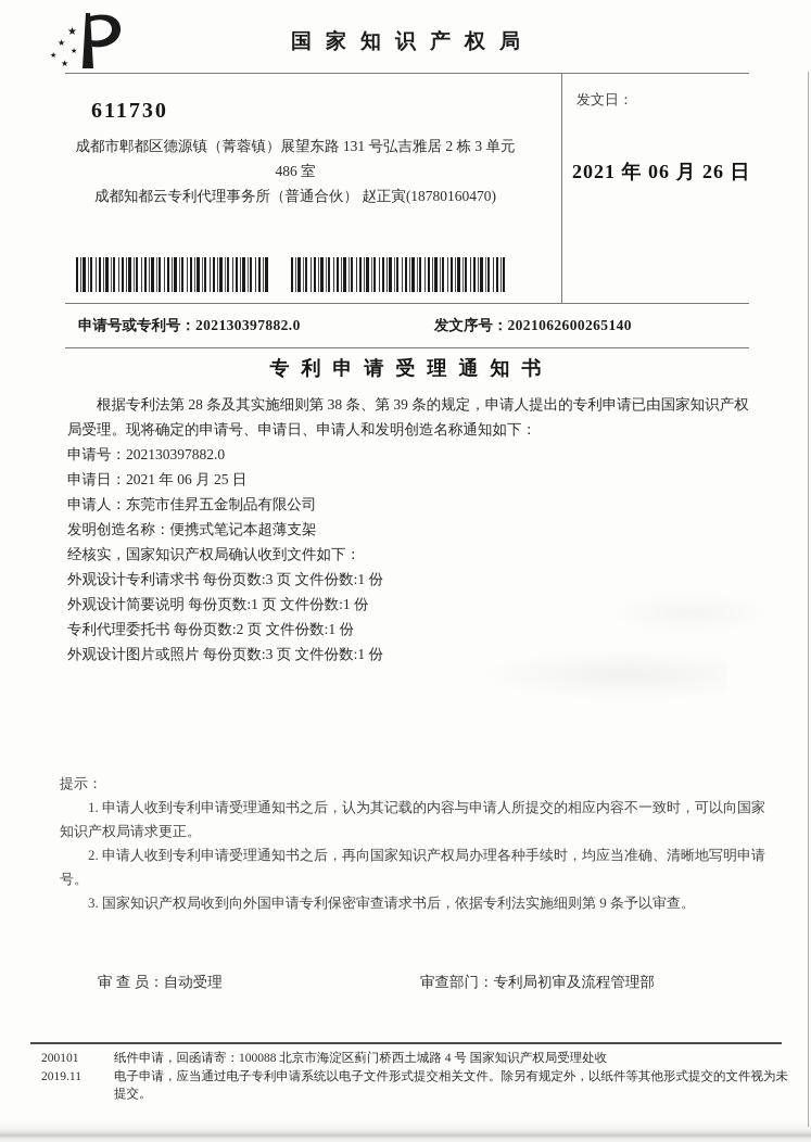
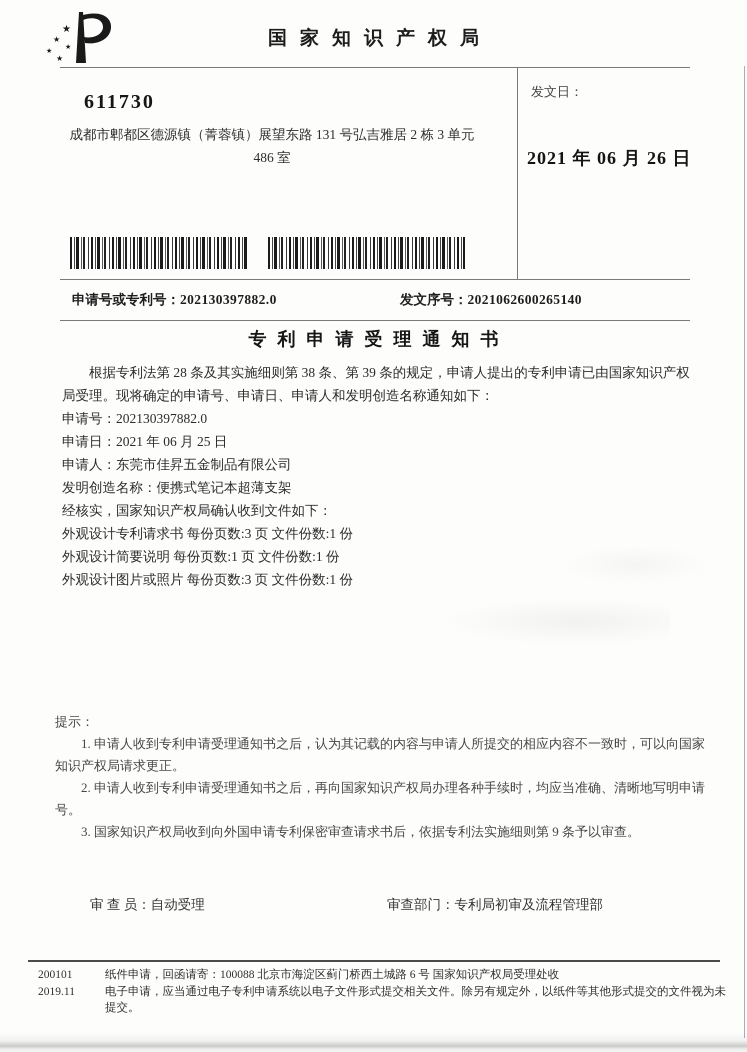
  ★
  ★
  ★
  ★
  ★
  国家知识产权局
  发文日：
  2021 年 06 月 26 日
  611730
  成都市郫都区德源镇（菁蓉镇）展望东路 131 号弘吉雅居 2 栋 3 单元
  486 室
- 成都知都云专利代理事务所（普通合伙） 赵正寅(18780160470)
  申请号或专利号：202130397882.0
  发文序号：2021062600265140
  专利申请受理通知书
  根据专利法第 28 条及其实施细则第 38 条、第 39 条的规定，申请人提出的专利申请已由国家知识产权局受理。现将确定的申请号、申请日、申请人和发明创造名称通知如下：
  申请号：202130397882.0
  申请日：2021 年 06 月 25 日
  申请人：东莞市佳昇五金制品有限公司
  发明创造名称：便携式笔记本超薄支架
  经核实，国家知识产权局确认收到文件如下：
  外观设计专利请求书 每份页数:3 页 文件份数:1 份
  外观设计简要说明 每份页数:1 页 文件份数:1 份
- 专利代理委托书 每份页数:2 页 文件份数:1 份
  外观设计图片或照片 每份页数:3 页 文件份数:1 份
  提示：
  1. 申请人收到专利申请受理通知书之后，认为其记载的内容与申请人所提交的相应内容不一致时，可以向国家知识产权局请求更正。
  2. 申请人收到专利申请受理通知书之后，再向国家知识产权局办理各种手续时，均应当准确、清晰地写明申请号。
  3. 国家知识产权局收到向外国申请专利保密审查请求书后，依据专利法实施细则第 9 条予以审查。
  审 查 员：自动受理
  审查部门：专利局初审及流程管理部
  200101
  2019.11
- 纸件申请，回函请寄：100088 北京市海淀区蓟门桥西土城路 4 号 国家知识产权局受理处收
+ 纸件申请，回函请寄：100088 北京市海淀区蓟门桥西土城路 6 号 国家知识产权局受理处收
  电子申请，应当通过电子专利申请系统以电子文件形式提交相关文件。除另有规定外，以纸件等其他形式提交的文件视为未提交。
